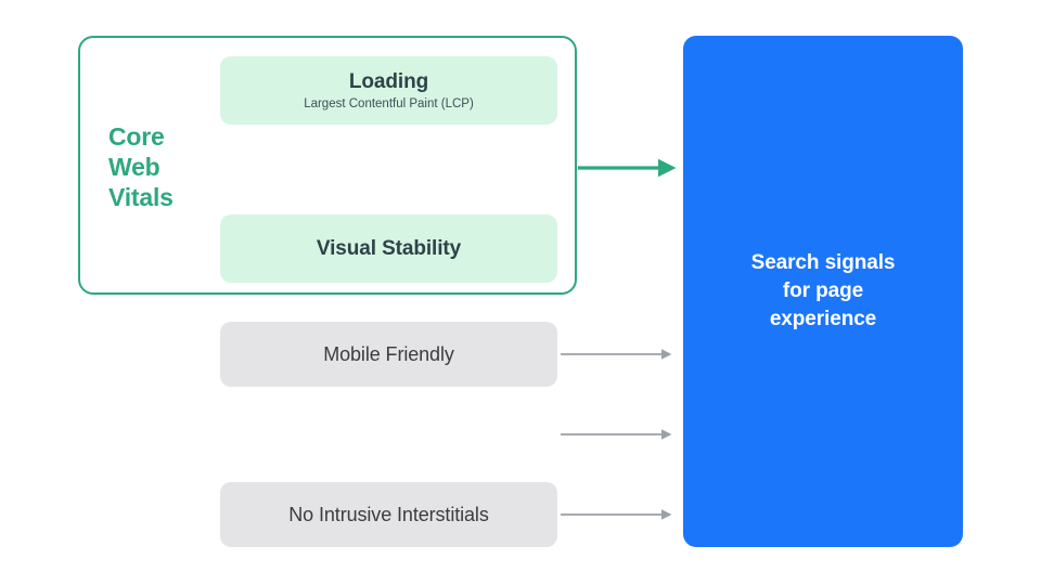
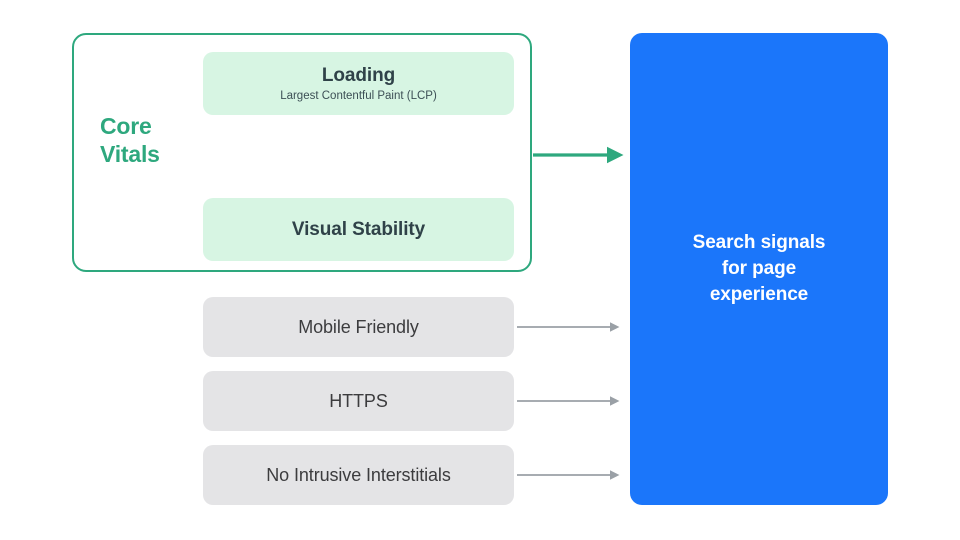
  Core
- Web
  Vitals
  Loading
  Largest Contentful Paint (LCP)
  Visual Stability
  Mobile Friendly
+ HTTPS
  No Intrusive Interstitials
  Search signals
  for page
  experience
